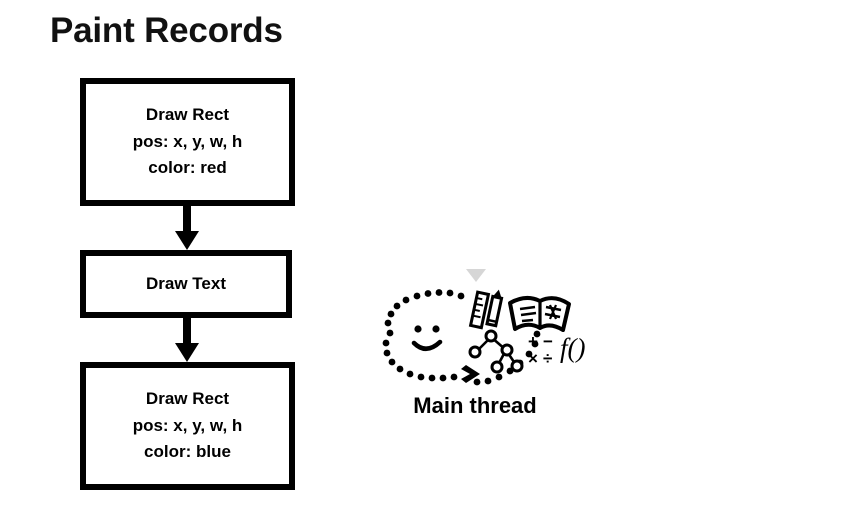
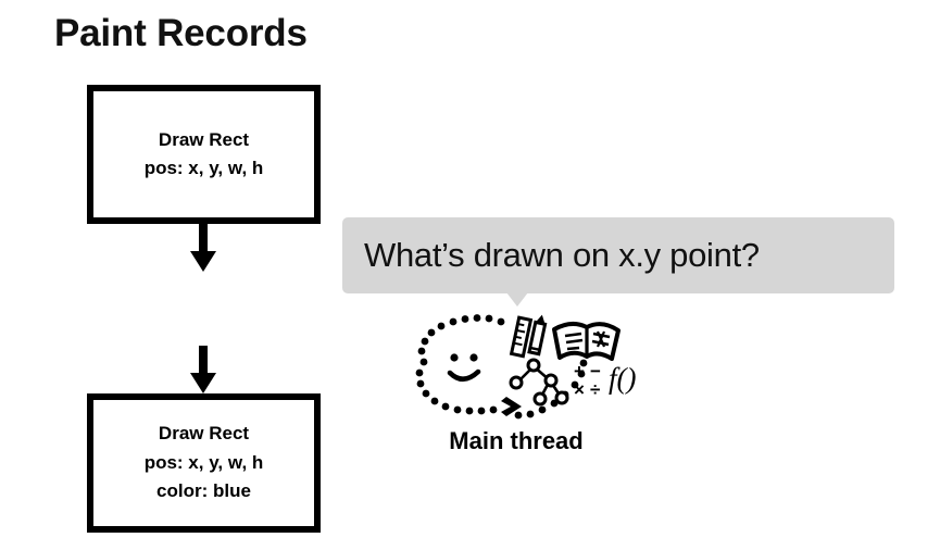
  Paint Records
  Draw Rect
  pos: x, y, w, h
- color: red
- Draw Text
  Draw Rect
  pos: x, y, w, h
  color: blue
+ What’s drawn on x.y point?
  +
  −
  ×
  ÷
  f()
  Main thread
